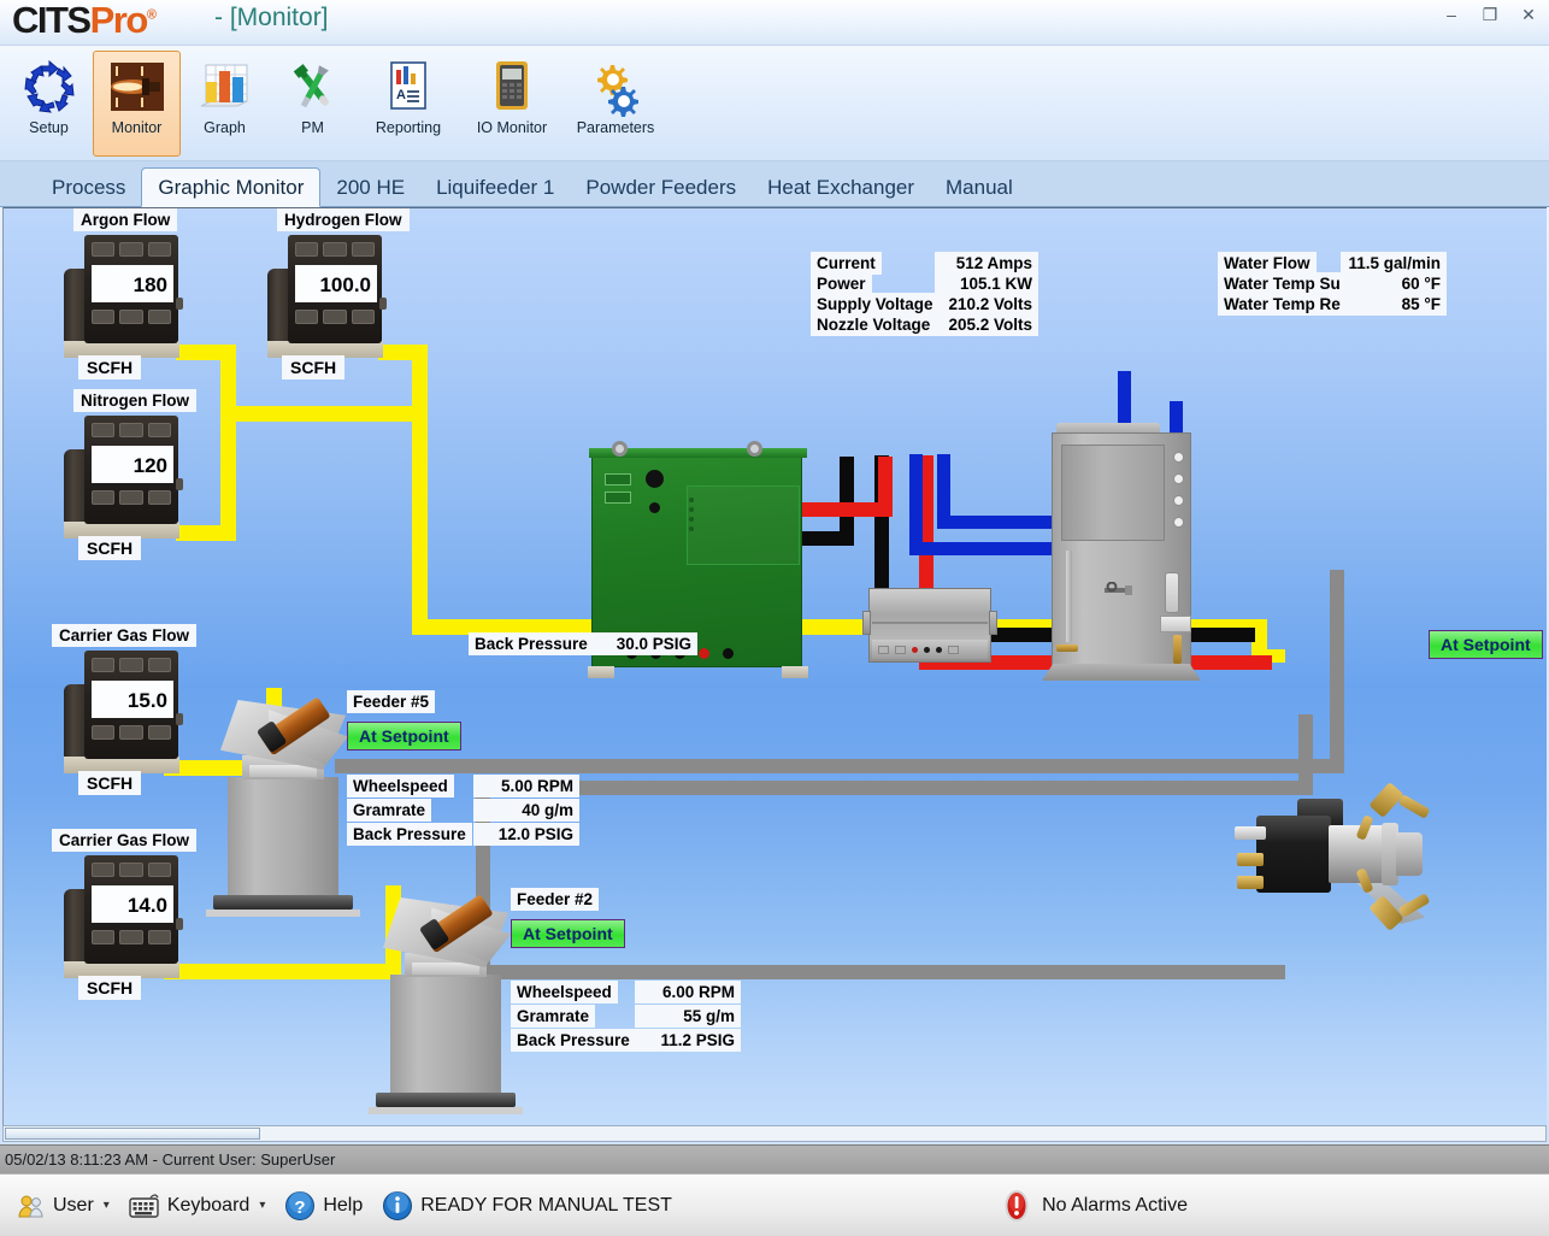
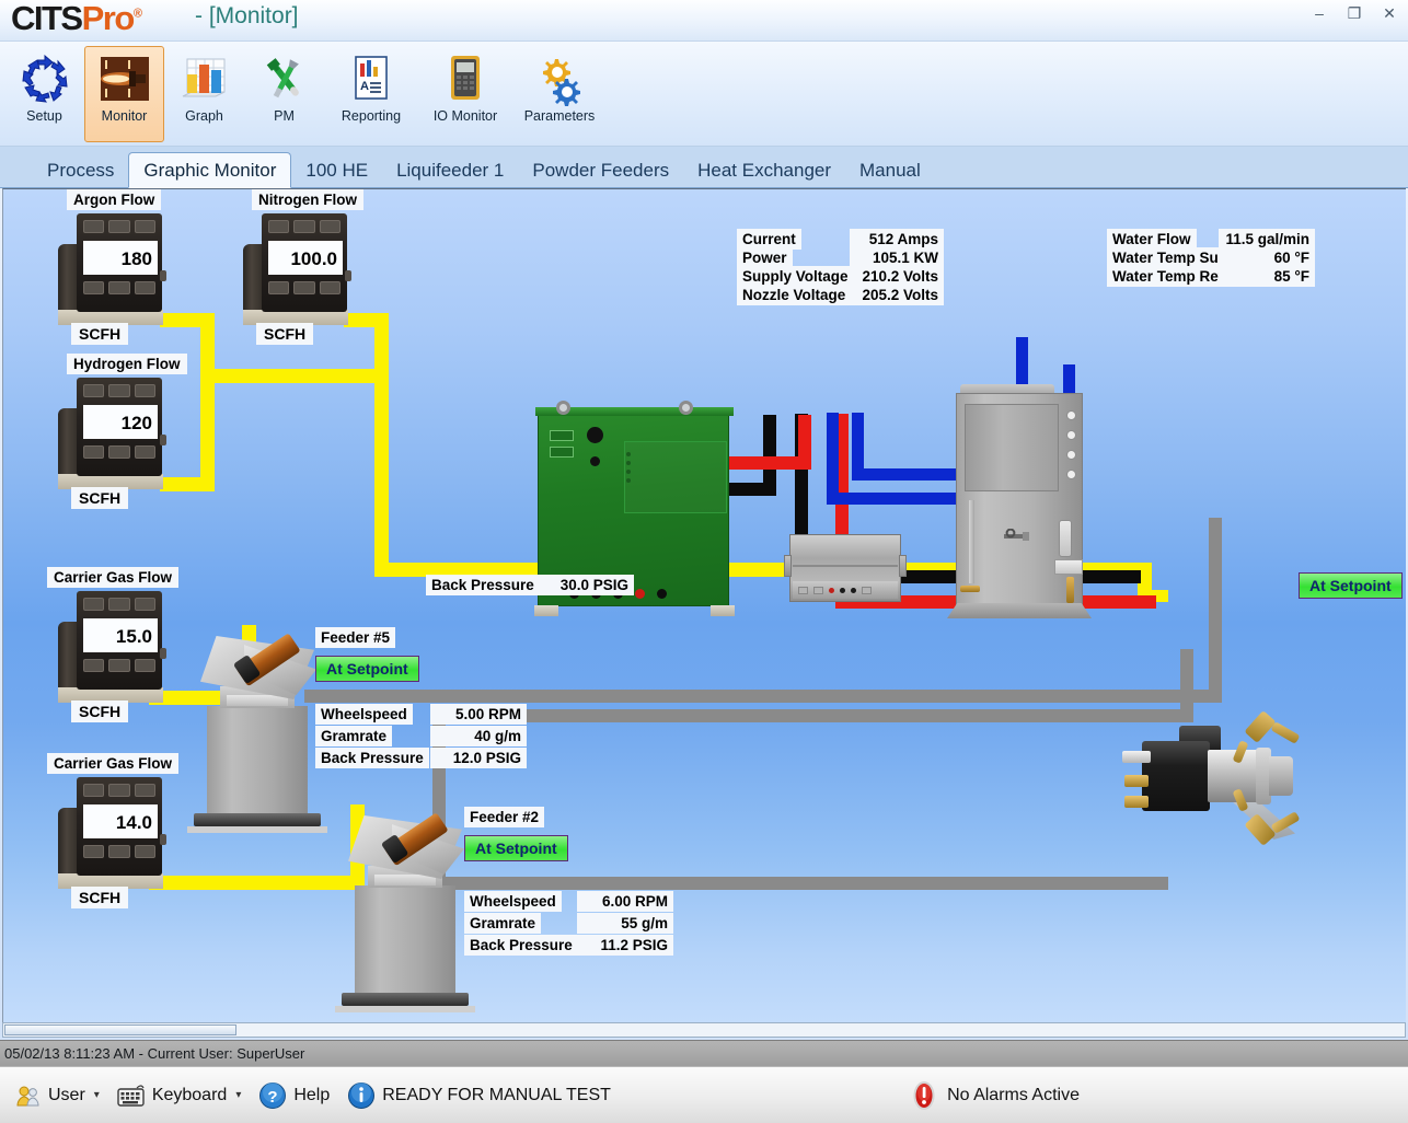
  CITSPro®
  - [Monitor]
  –
  ❐
  ✕
  Setup
  Monitor
  Graph
  PM
  A
  Reporting
  IO Monitor
  Parameters
  Process
  Graphic Monitor
- 200 HE
+ 100 HE
  Liquifeeder 1
  Powder Feeders
  Heat Exchanger
  Manual
  Argon Flow
  180
  SCFH
- Hydrogen Flow
+ Nitrogen Flow
  100.0
  SCFH
- Nitrogen Flow
+ Hydrogen Flow
  120
  SCFH
  Carrier Gas Flow
  15.0
  SCFH
  Carrier Gas Flow
  14.0
  SCFH
  Current
  Power
  Supply Voltage
  Nozzle Voltage
  512 Amps
  105.1 KW
  210.2 Volts
  205.2 Volts
  Water Flow
  Water Temp Su
  Water Temp Re
  11.5 gal/min
  60 °F
  85 °F
  Back Pressure
  30.0 PSIG
  At Setpoint
  Feeder #5
  At Setpoint
  Wheelspeed
  Gramrate
  Back Pressure
  5.00 RPM
  40 g/m
  12.0 PSIG
  Feeder #2
  At Setpoint
  Wheelspeed
  Gramrate
  Back Pressure
  6.00 RPM
  55 g/m
  11.2 PSIG
  05/02/13 8:11:23 AM - Current User: SuperUser
  User
  ▾
  Keyboard
  ▾
  ?
  Help
  READY FOR MANUAL TEST
  No Alarms Active
